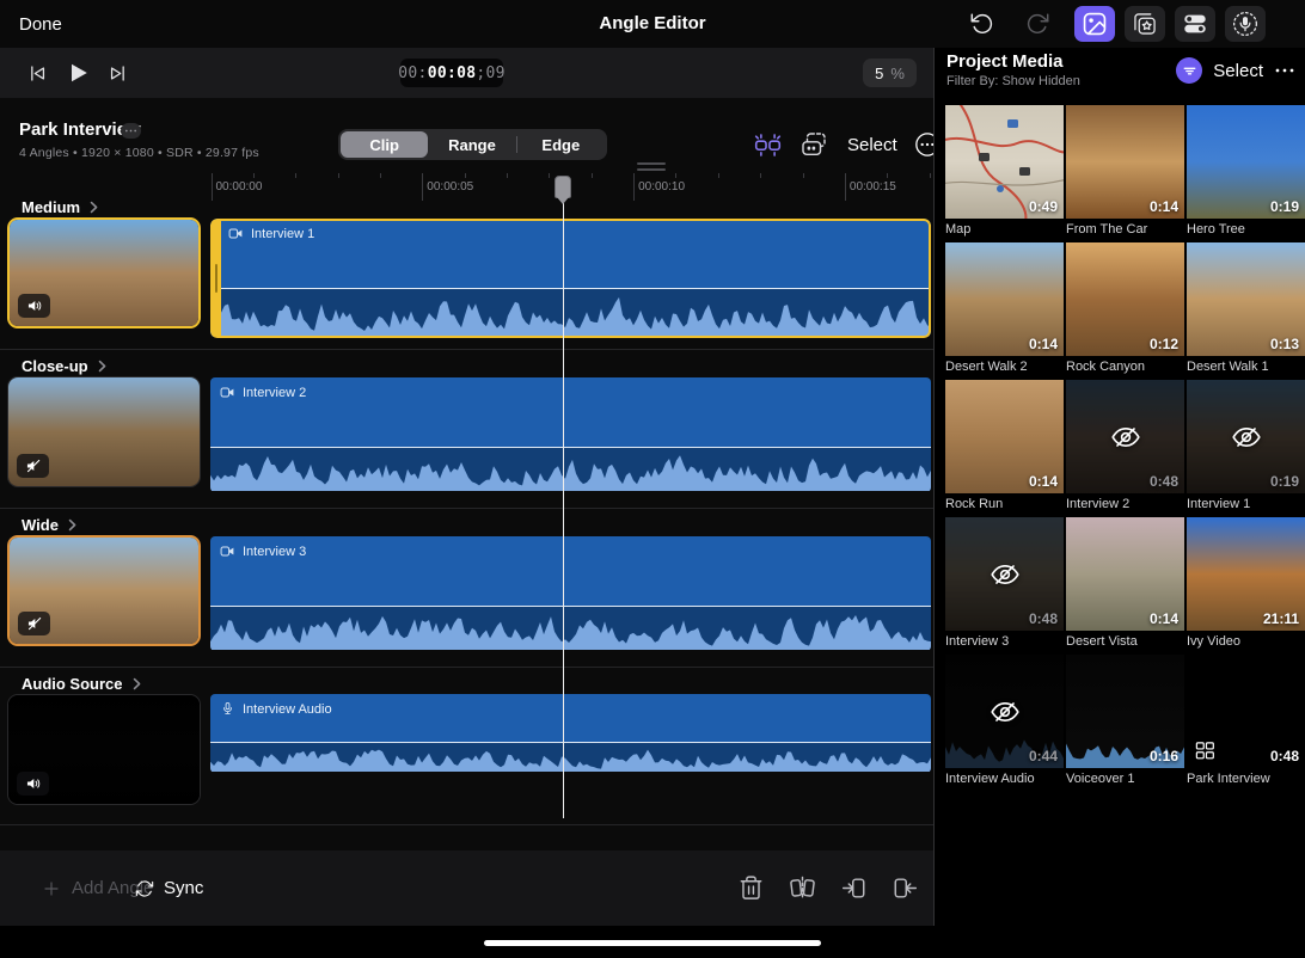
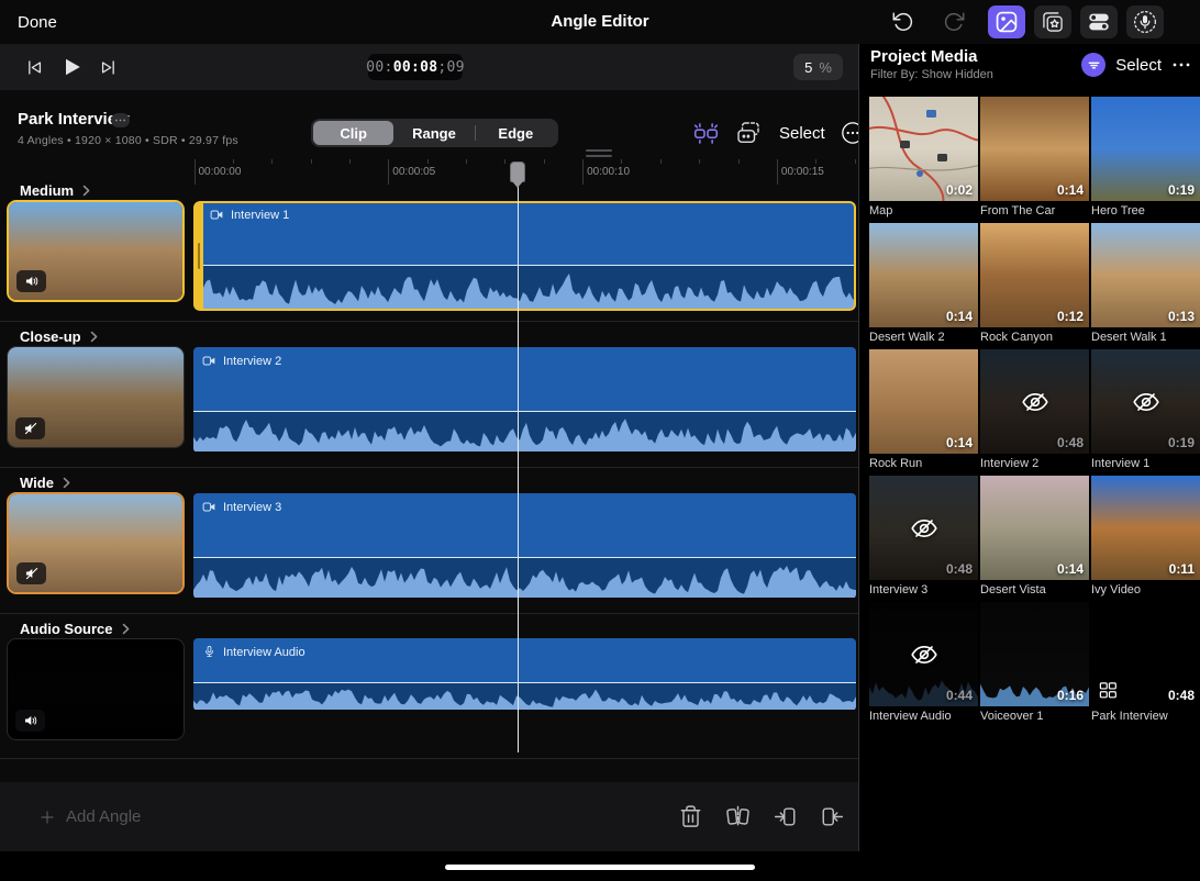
  Done
  Angle Editor
  00:
  00:08
  ;09
  5
  %
  Park Intervi
  4 Angles • 1920 × 1080 • SDR • 29.97 fps
  Clip
  Range
  Edge
  Select
  00:00:00
  00:00:05
  00:00:10
  00:00:15
  Medium
  Interview 1
  Close-up
  Interview 2
  Wide
  Interview 3
  Audio Source
  Interview Audio
  Add Angle
- Sync
  Project Media
  Filter By: Show Hidden
  Select
- 0:49
+ 0:02
  Map
  0:14
  From The Car
  0:19
  Hero Tree
  0:14
  Desert Walk 2
  0:12
  Rock Canyon
  0:13
  Desert Walk 1
  0:14
  Rock Run
  0:48
  Interview 2
  0:19
  Interview 1
  0:48
  Interview 3
  0:14
  Desert Vista
- 21:11
+ 0:11
  Ivy Video
  0:44
  Interview Audio
  0:16
  Voiceover 1
  0:48
  Park Interview
